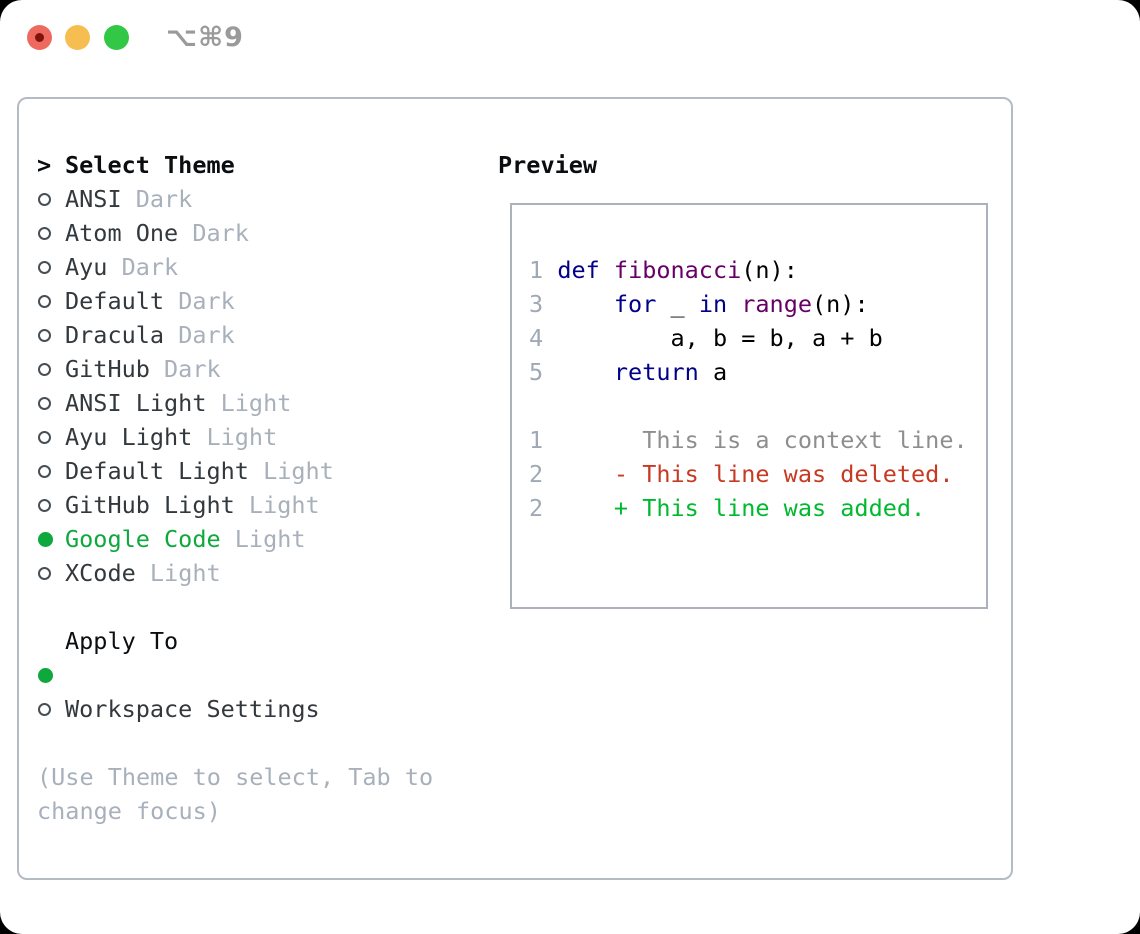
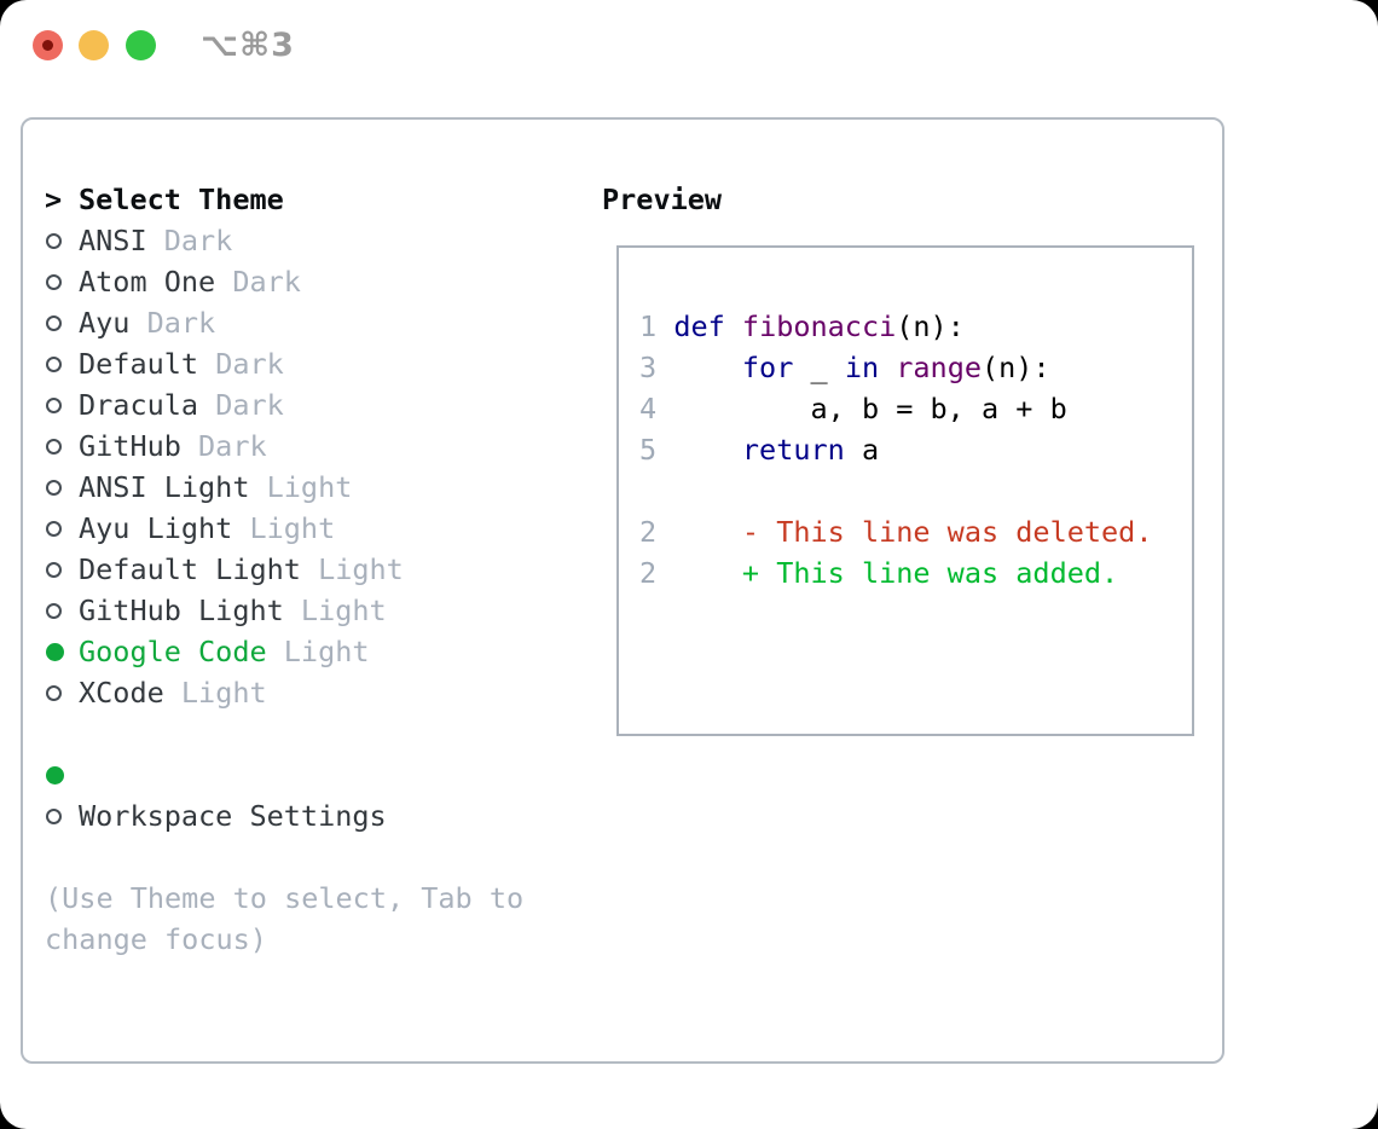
- ⌥⌘9
+ ⌥⌘3
  >
  Select Theme
  ANSI
  Dark
  Atom One
  Dark
  Ayu
  Dark
  Default
  Dark
  Dracula
  Dark
  GitHub
  Dark
  ANSI Light
  Light
  Ayu Light
  Light
  Default Light
  Light
  GitHub Light
  Light
  Google Code
  Light
  XCode
  Light
- Apply To
  Workspace Settings
  (Use Theme to select, Tab to
  change focus)
  Preview
  1 def fibonacci(n):
  3 for _ in range(n):
  4 a, b = b, a + b
  5 return a
- 1 This is a context line.
  2 - This line was deleted.
  2 + This line was added.
